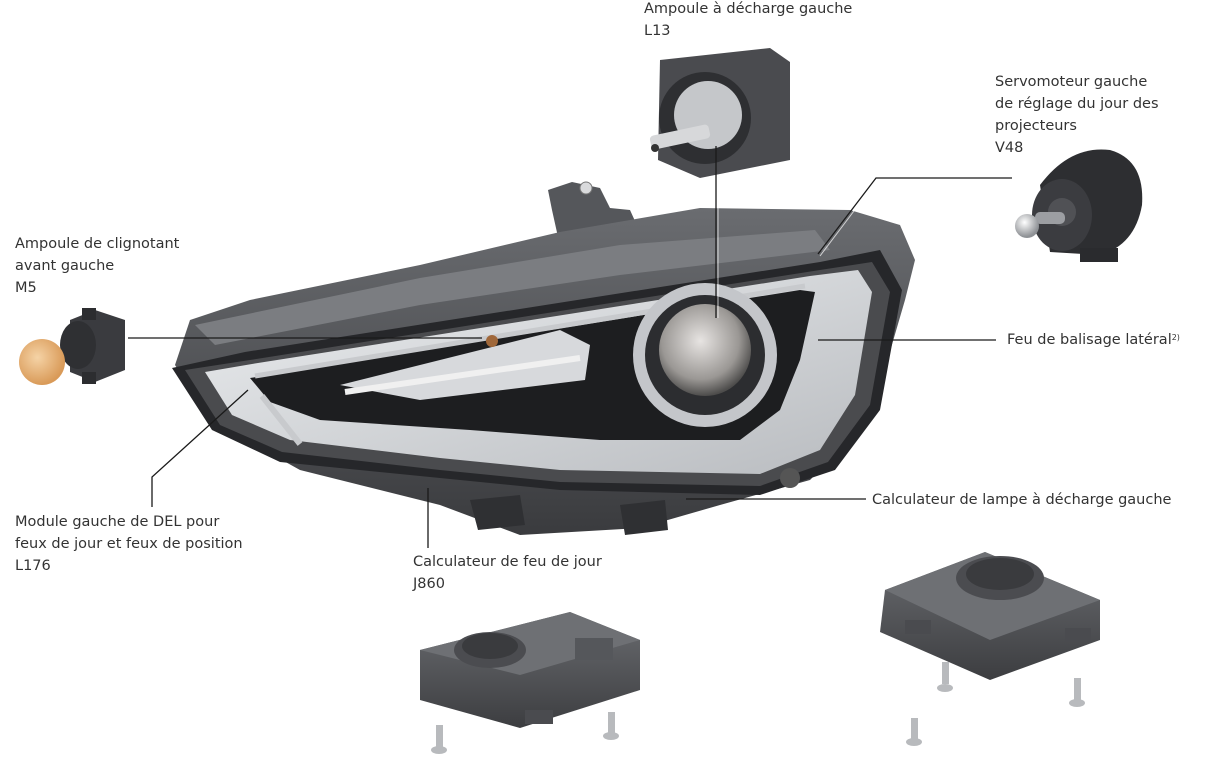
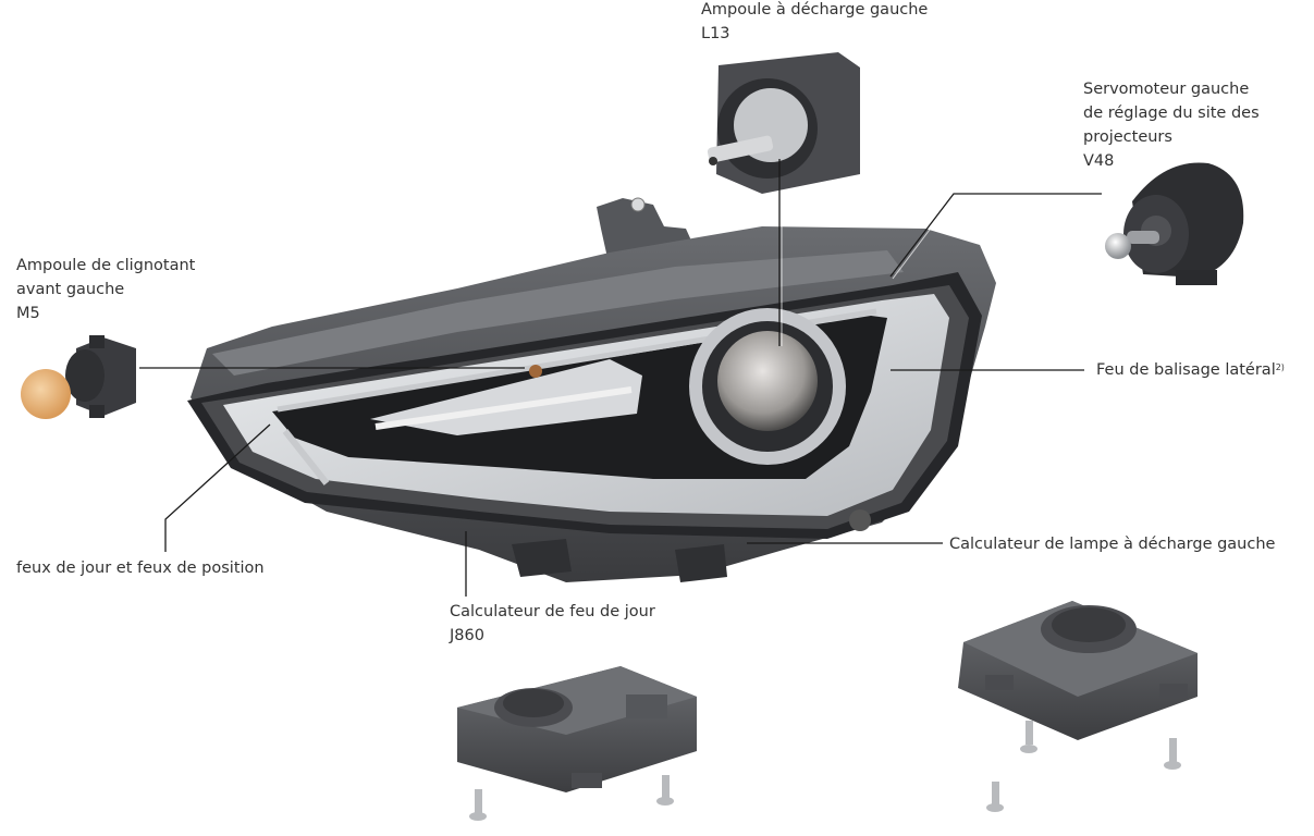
  Ampoule à décharge gauche
  L13
  Servomoteur gauche
- de réglage du jour des
+ de réglage du site des
  projecteurs
  V48
  Ampoule de clignotant
  avant gauche
  M5
  Feu de balisage latéral2)
  Calculateur de lampe à décharge gauche
- Module gauche de DEL pour
  feux de jour et feux de position
- L176
  Calculateur de feu de jour
  J860
